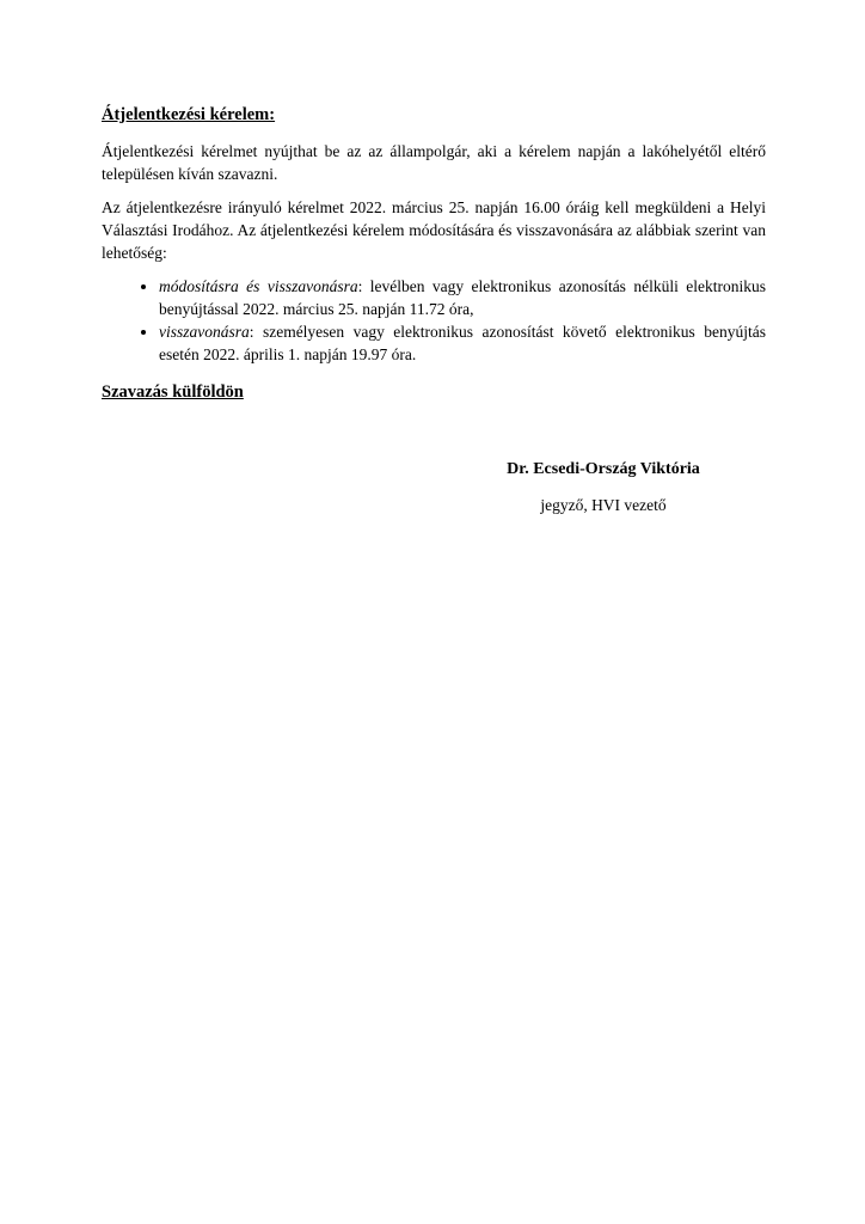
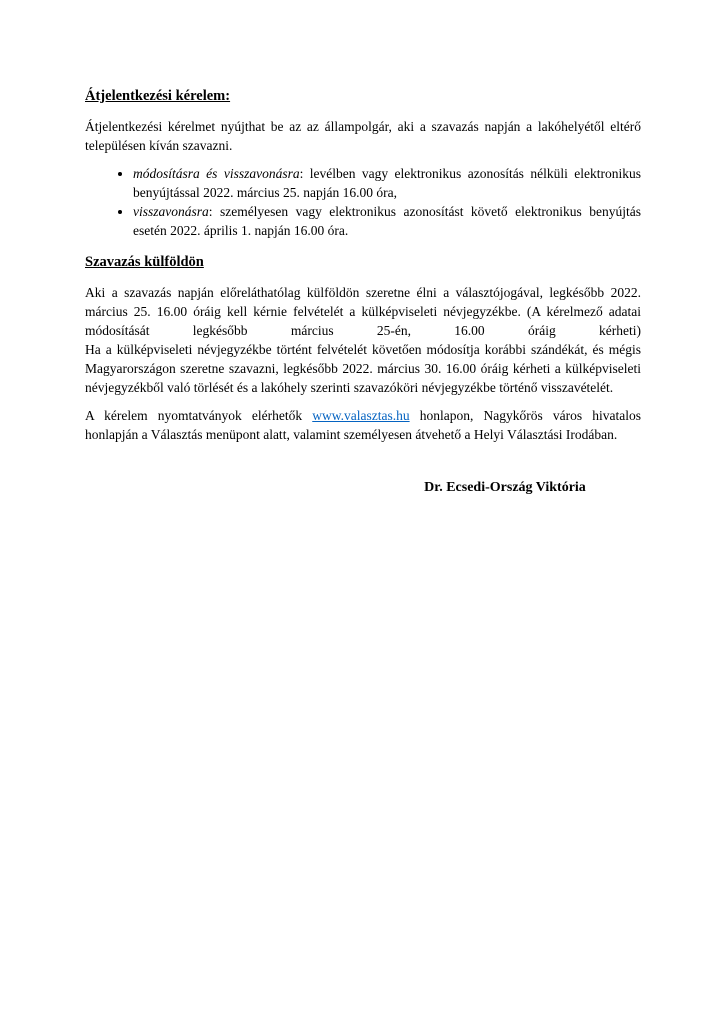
  Átjelentkezési kérelem:
- Átjelentkezési kérelmet nyújthat be az az állampolgár, aki a kérelem napján a lakóhelyétől eltérő településen kíván szavazni.
+ Átjelentkezési kérelmet nyújthat be az az állampolgár, aki a szavazás napján a lakóhelyétől eltérő településen kíván szavazni.
- Az átjelentkezésre irányuló kérelmet 2022. március 25. napján 16.00 óráig kell megküldeni a Helyi Választási Irodához. Az átjelentkezési kérelem módosítására és visszavonására az alábbiak szerint van lehetőség:
- módosításra és visszavonásra: levélben vagy elektronikus azonosítás nélküli elektronikus benyújtással 2022. március 25. napján 11.72 óra,
+ módosításra és visszavonásra: levélben vagy elektronikus azonosítás nélküli elektronikus benyújtással 2022. március 25. napján 16.00 óra,
- visszavonásra: személyesen vagy elektronikus azonosítást követő elektronikus benyújtás esetén 2022. április 1. napján 19.97 óra.
+ visszavonásra: személyesen vagy elektronikus azonosítást követő elektronikus benyújtás esetén 2022. április 1. napján 16.00 óra.
  Szavazás külföldön
+ Aki a szavazás napján előreláthatólag külföldön szeretne élni a választójogával, legkésőbb 2022. március 25. 16.00 óráig kell kérnie felvételét a külképviseleti névjegyzékbe. (A kérelmező adatai módosítását legkésőbb március 25-én, 16.00 óráig kérheti)
+ Ha a külképviseleti névjegyzékbe történt felvételét követően módosítja korábbi szándékát, és mégis Magyarországon szeretne szavazni, legkésőbb 2022. március 30. 16.00 óráig kérheti a külképviseleti névjegyzékből való törlését és a lakóhely szerinti szavazóköri névjegyzékbe történő visszavételét.
+ A kérelem nyomtatványok elérhetők www.valasztas.hu honlapon, Nagykőrös város hivatalos honlapján a Választás menüpont alatt, valamint személyesen átvehető a Helyi Választási Irodában.
  Dr. Ecsedi-Ország Viktória
- jegyző, HVI vezető
